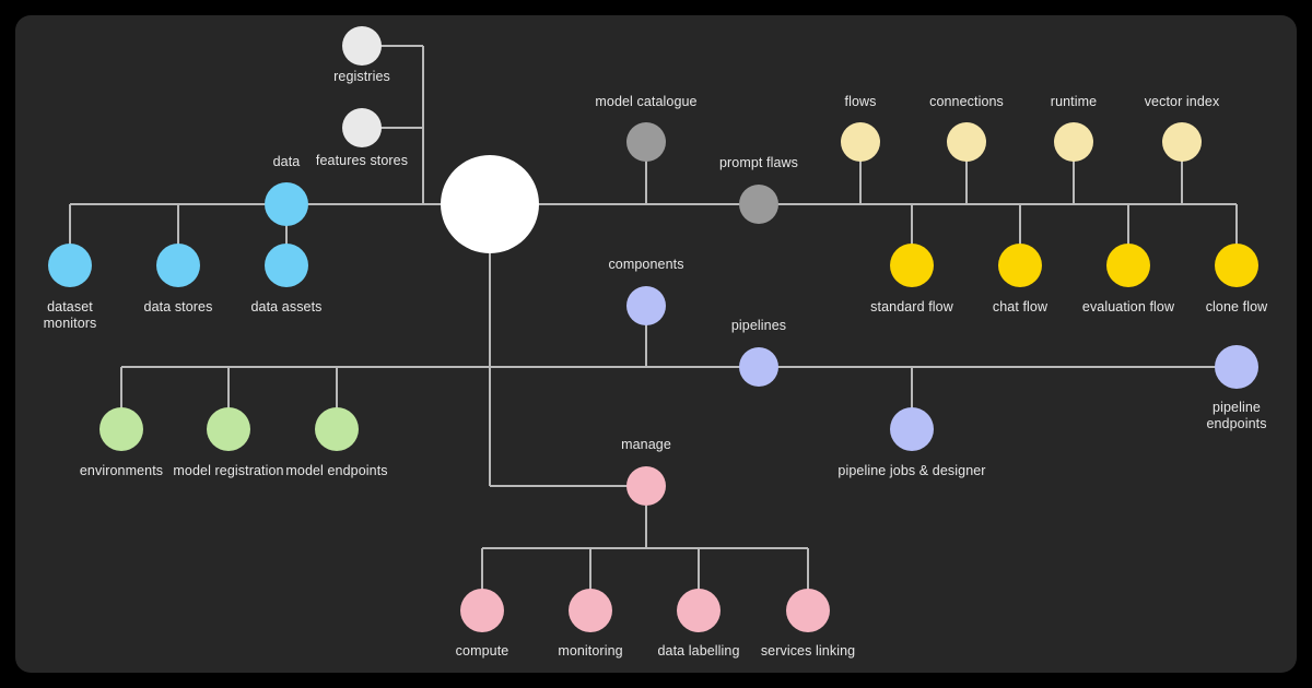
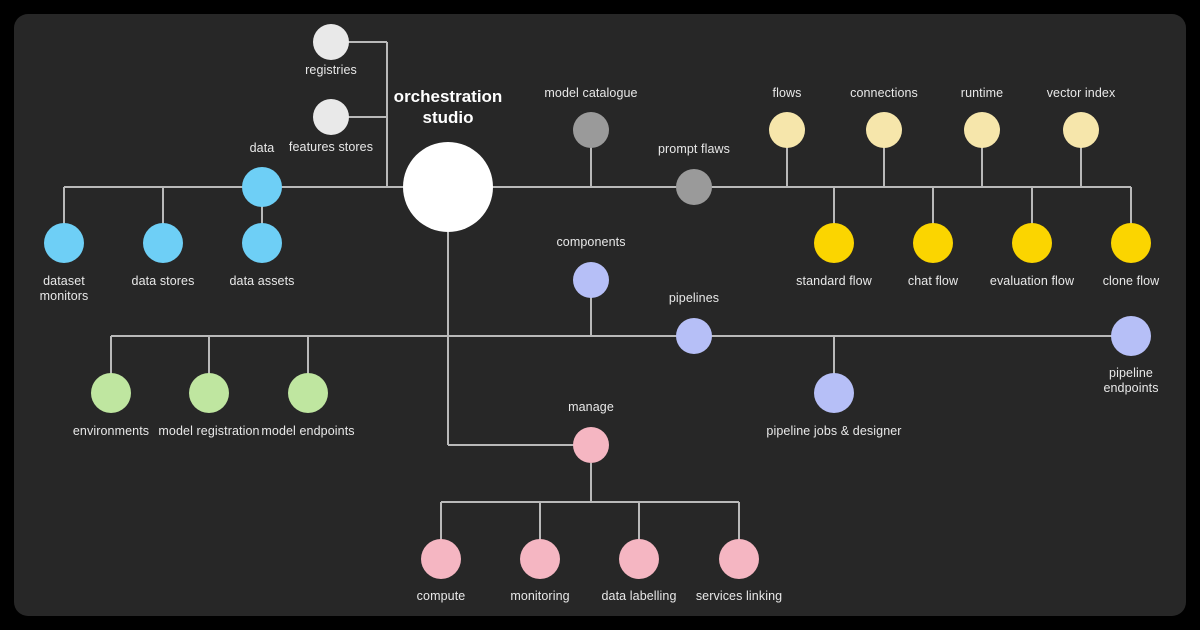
  registries
  features stores
  data
  dataset
  monitors
  data stores
  data assets
  model catalogue
  prompt flaws
  flows
  connections
  runtime
  vector index
  standard flow
  chat flow
  evaluation flow
  clone flow
  components
  pipelines
  environments
  model registration
  model endpoints
  pipeline jobs & designer
  pipeline
  endpoints
  manage
  compute
  monitoring
  data labelling
  services linking
+ orchestration
+ studio
